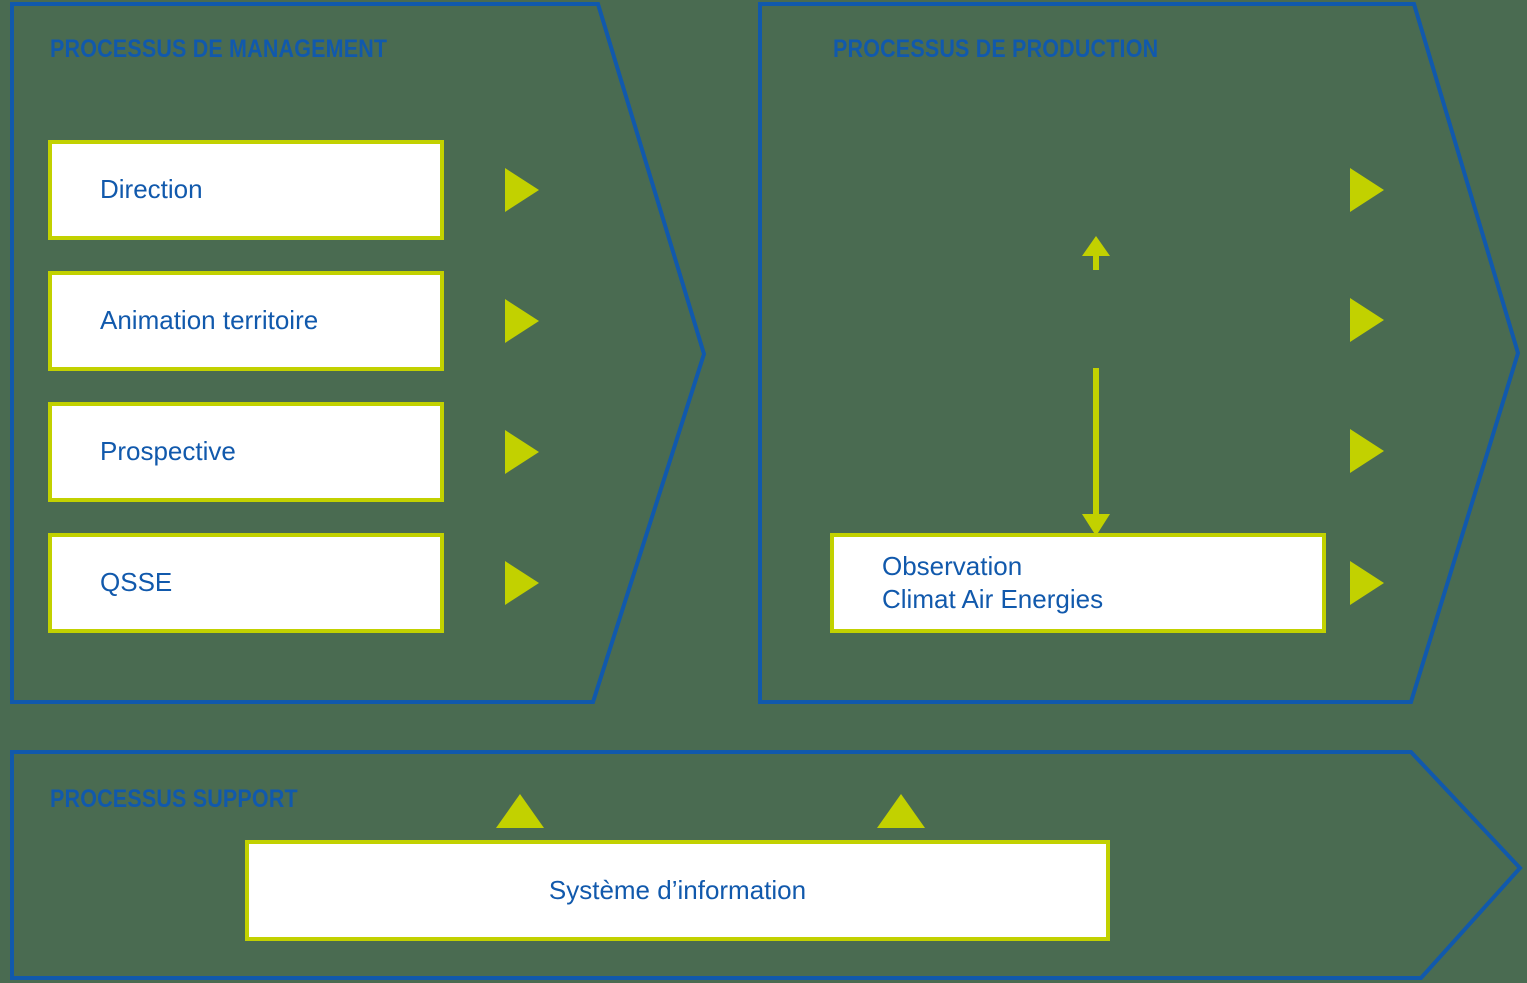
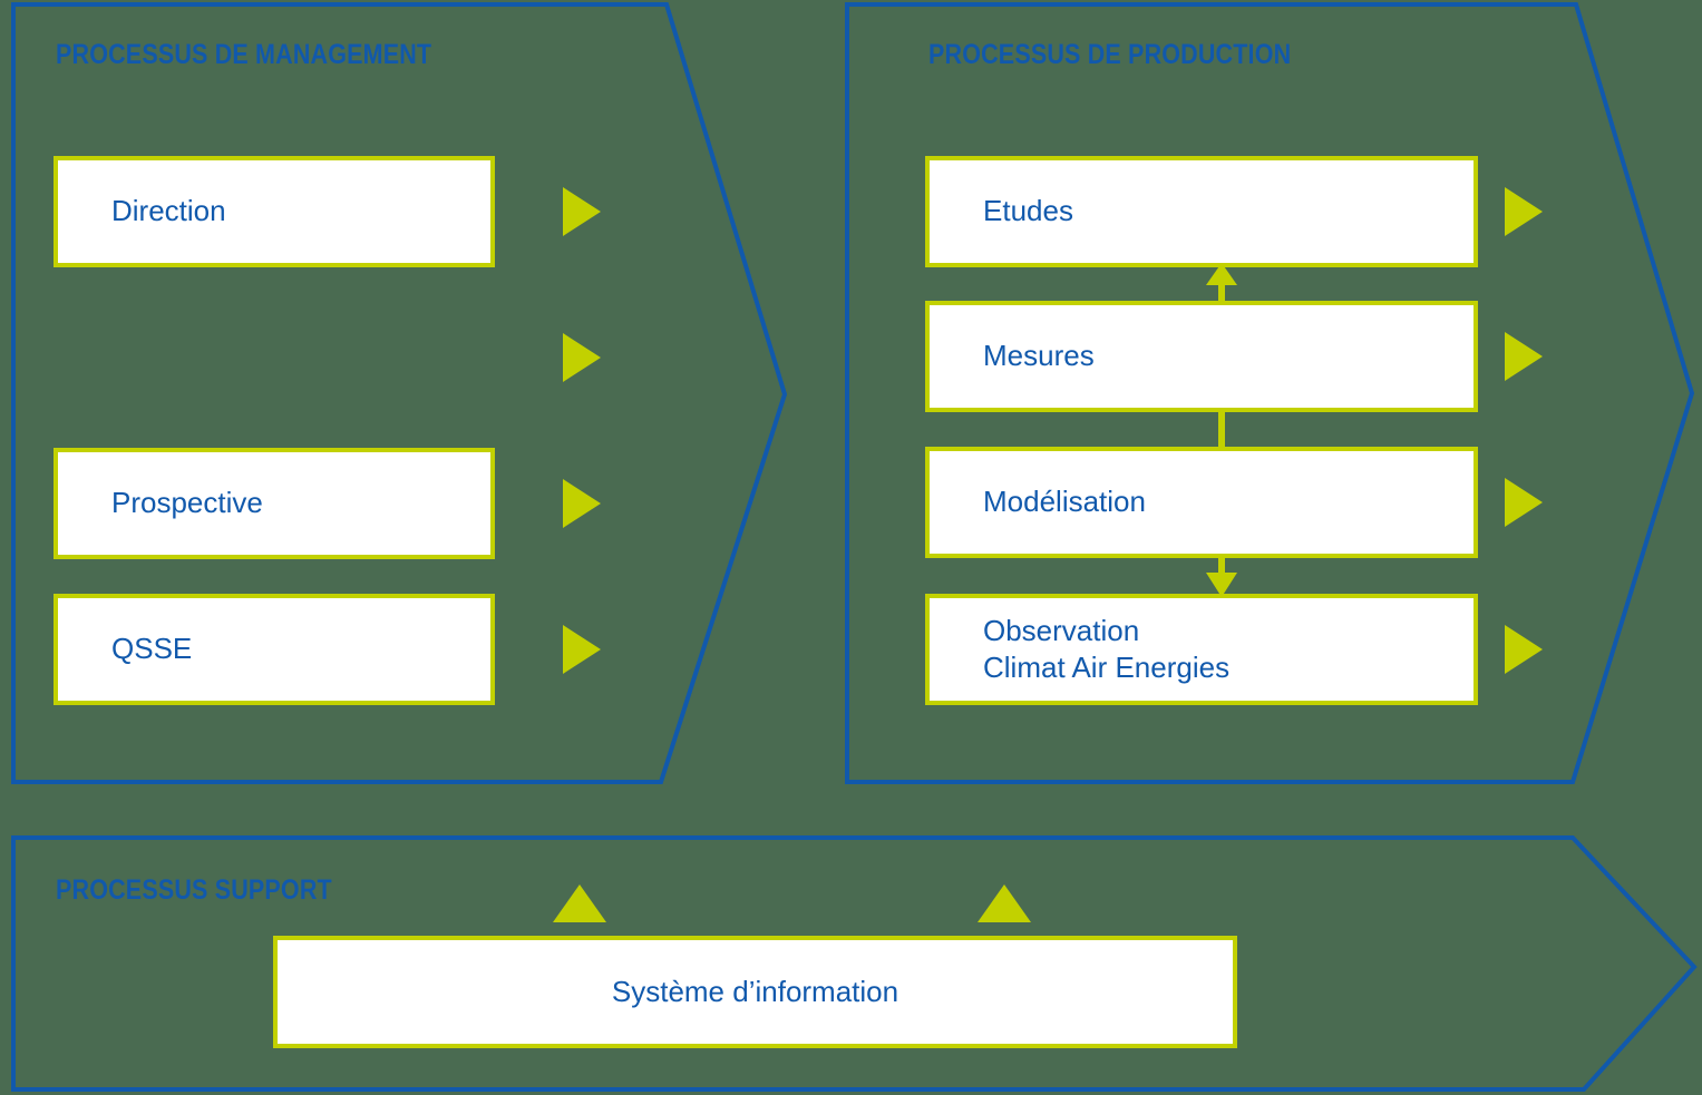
  PROCESSUS DE MANAGEMENT
  Direction
- Animation territoire
  Prospective
  QSSE
  PROCESSUS DE PRODUCTION
+ Etudes
+ Mesures
+ Modélisation
  Observation
  Climat Air Energies
  PROCESSUS SUPPORT
  Système d’information
